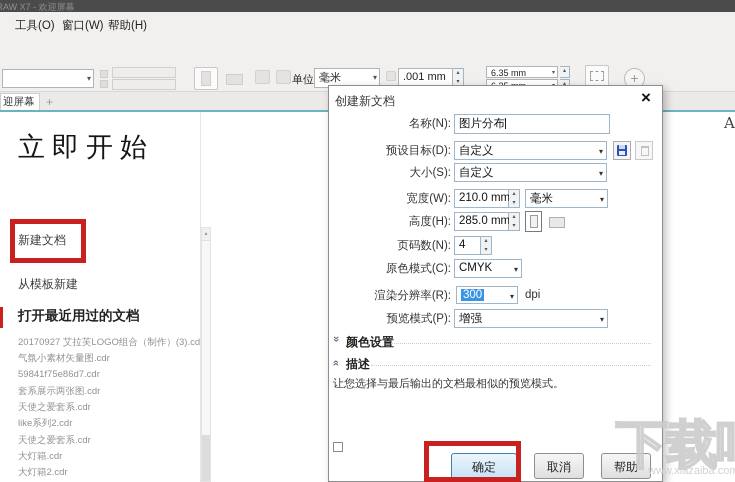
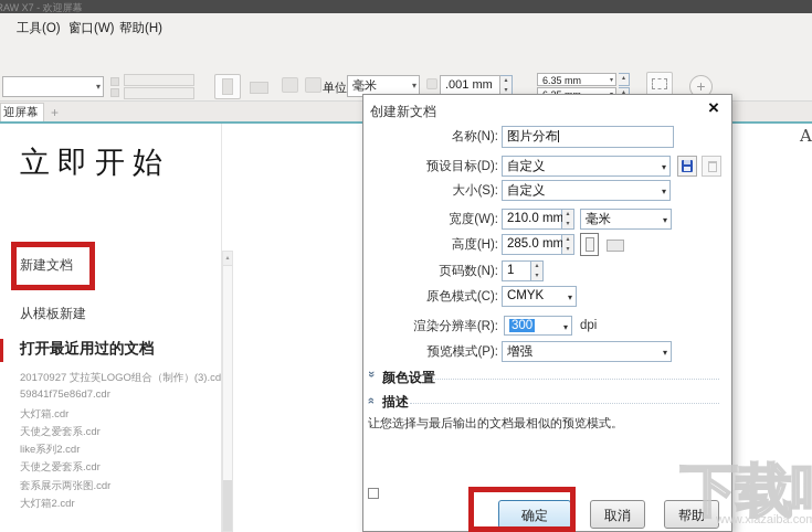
  AW X7 - 欢迎屏幕
  工具(O)
  窗口(W)
  帮助(H)
  ▾
  毫米
  ▾
  .001 mm
  6.35 mm
  +
  迎屏幕
  +
  立即开始
  新建文档
  从模板新建
  打开最近用过的文档
  20170927 艾拉芙LOGO组合（制作）(3).cd
- 气氛小素材矢量图.cdr
  59841f75e86d7.cdr
- 套系展示两张图.cdr
+ 大灯箱.cdr
  天使之爱套系.cdr
  like系列2.cdr
  天使之爱套系.cdr
- 大灯箱.cdr
+ 套系展示两张图.cdr
  大灯箱2.cdr
  A
  创建新文档
  ×
  名称(N):
  图片分布
  预设目标(D):
  自定义
  ▾
  大小(S):
  自定义
  ▾
  宽度(W):
  210.0 mm
  毫米
  ▾
  高度(H):
  285.0 mm
  页码数(N):
- 4
+ 1
  原色模式(C):
  CMYK
  ▾
  渲染分辨率(R):
  300
  ▾
  dpi
  预览模式(P):
  增强
  ▾
  颜色设置
  描述
  让您选择与最后输出的文档最相似的预览模式。
  确定
  取消
  帮助
  www.xiazaiba.com
